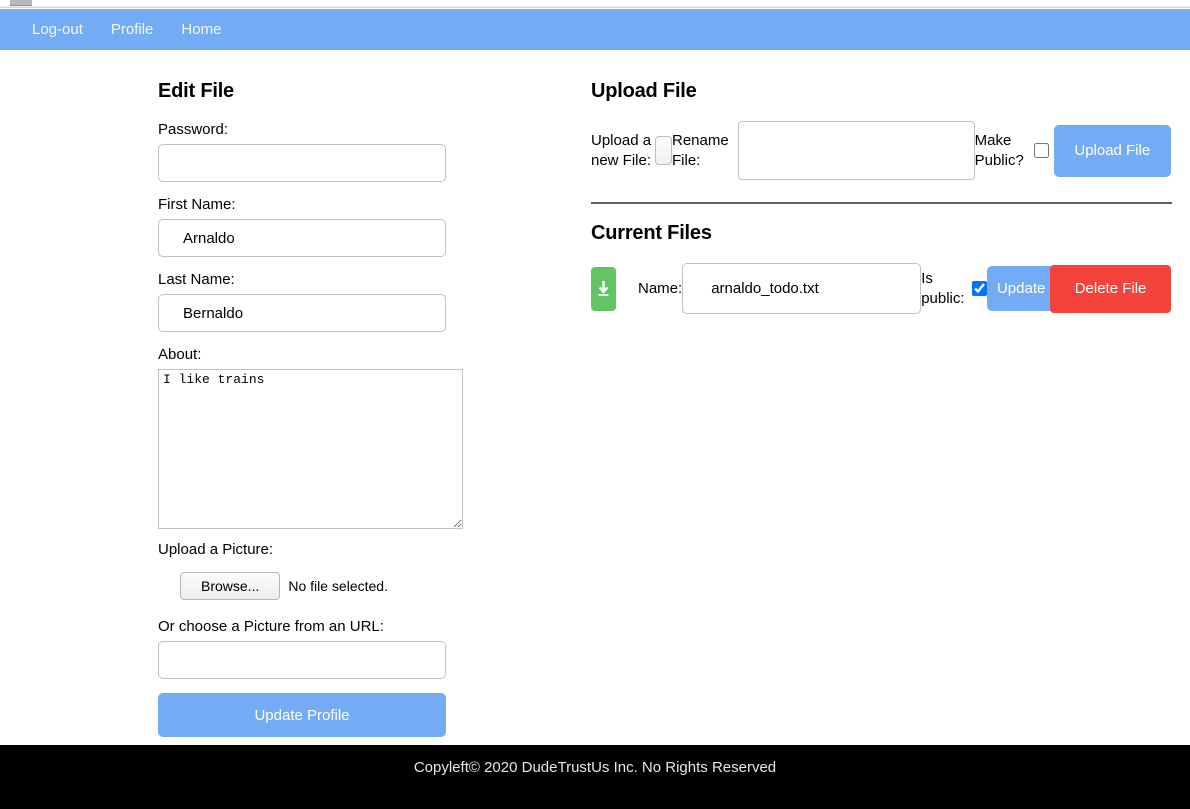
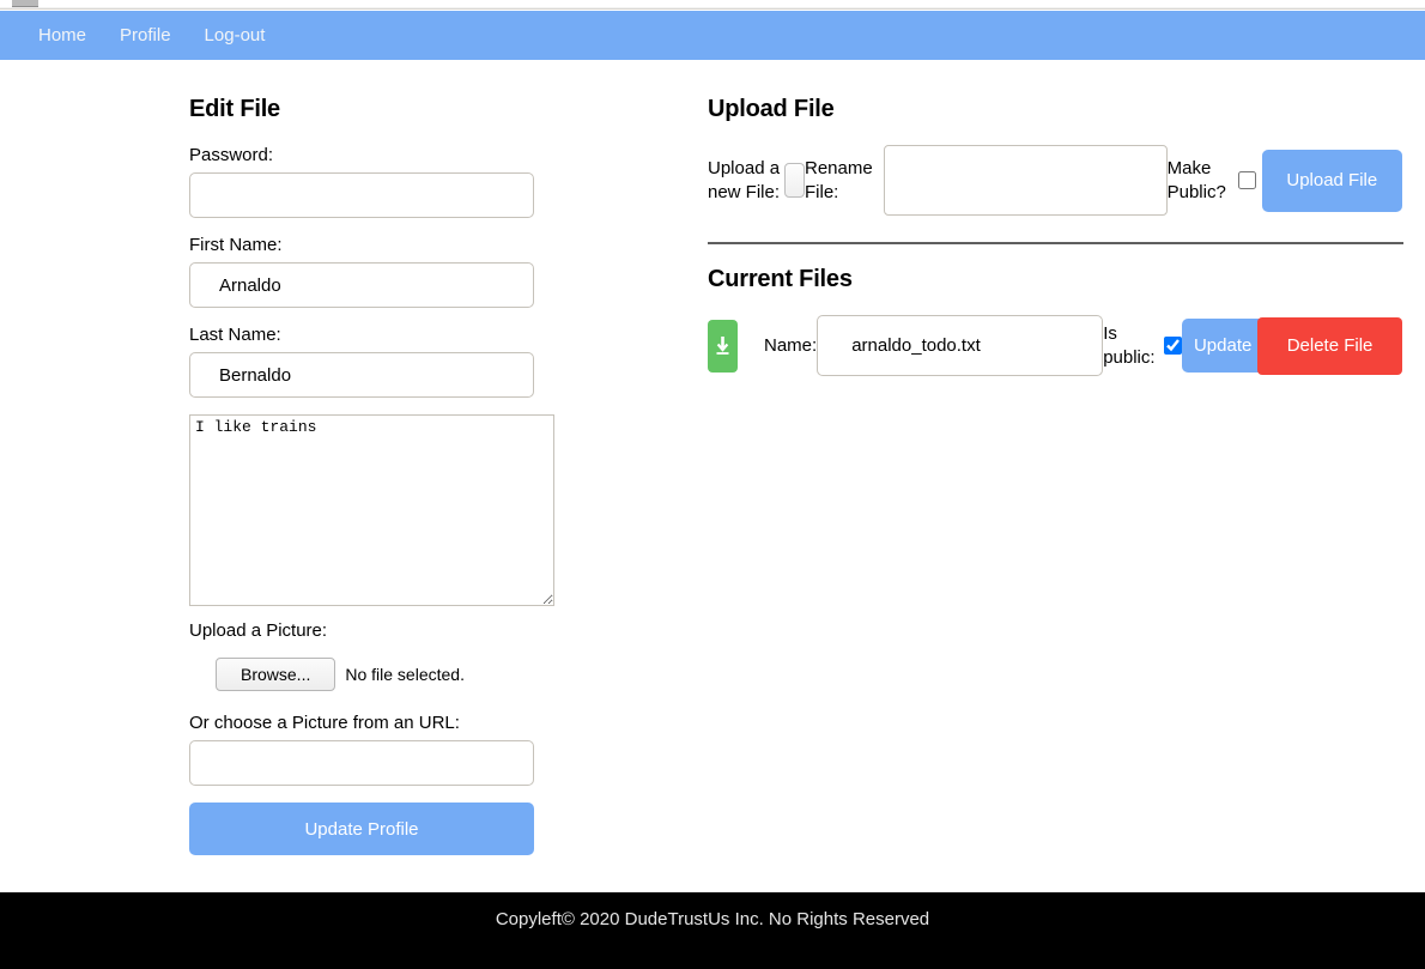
- Log-out
+ Home
  Profile
- Home
+ Log-out
  Edit File
  Password:
  First Name:
  Arnaldo
  Last Name:
  Bernaldo
- About:
  I like trains
  Upload a Picture:
  Browse...
  No file selected.
  Or choose a Picture from an URL:
  Update Profile
  Upload File
  Upload a new File:
  Rename File:
  Make Public?
  Upload File
  Current Files
  Name:
  arnaldo_todo.txt
  Is public:
  Update
  Delete File
  Copyleft© 2020 DudeTrustUs Inc. No Rights Reserved
